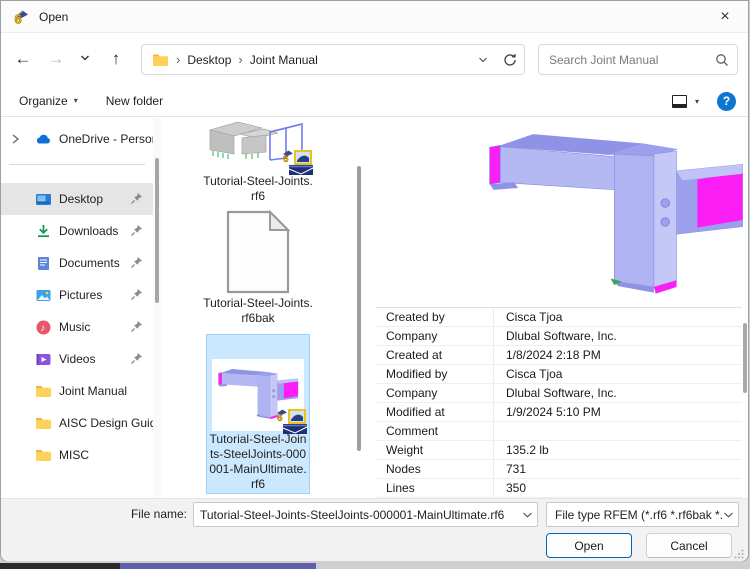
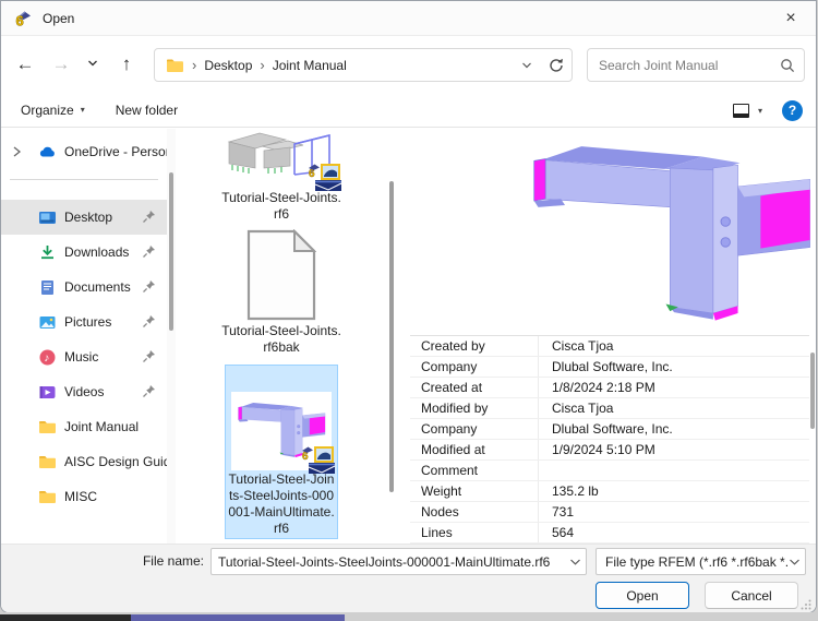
  6
  Open
  ×
  ←
  →
  ↑
  ›
  Desktop
  ›
  Joint Manual
  Search Joint Manual
  Organize
  ▾
  New folder
  ▾
  ?
  OneDrive - Perso
  Desktop
  Downloads
  Documents
  Pictures
  ♪
  Music
  Videos
  Joint Manual
  AISC Design Gui
  MISC
  6
  Tutorial-Steel-Joints.rf6
  Tutorial-Steel-Joints.rf6bak
  6
  Tutorial-Steel-Joints-SteelJoints-000001-MainUltimate.rf6
  Created by
  Cisca Tjoa
  Company
  Dlubal Software, Inc.
  Created at
  1/8/2024 2:18 PM
  Modified by
  Cisca Tjoa
  Company
  Dlubal Software, Inc.
  Modified at
  1/9/2024 5:10 PM
  Comment
  Weight
  135.2 lb
  Nodes
  731
  Lines
- 350
+ 564
  File name:
  Tutorial-Steel-Joints-SteelJoints-000001-MainUltimate.rf6
  File type RFEM (*.rf6 *.rf6bak *.
  Open
  Cancel
